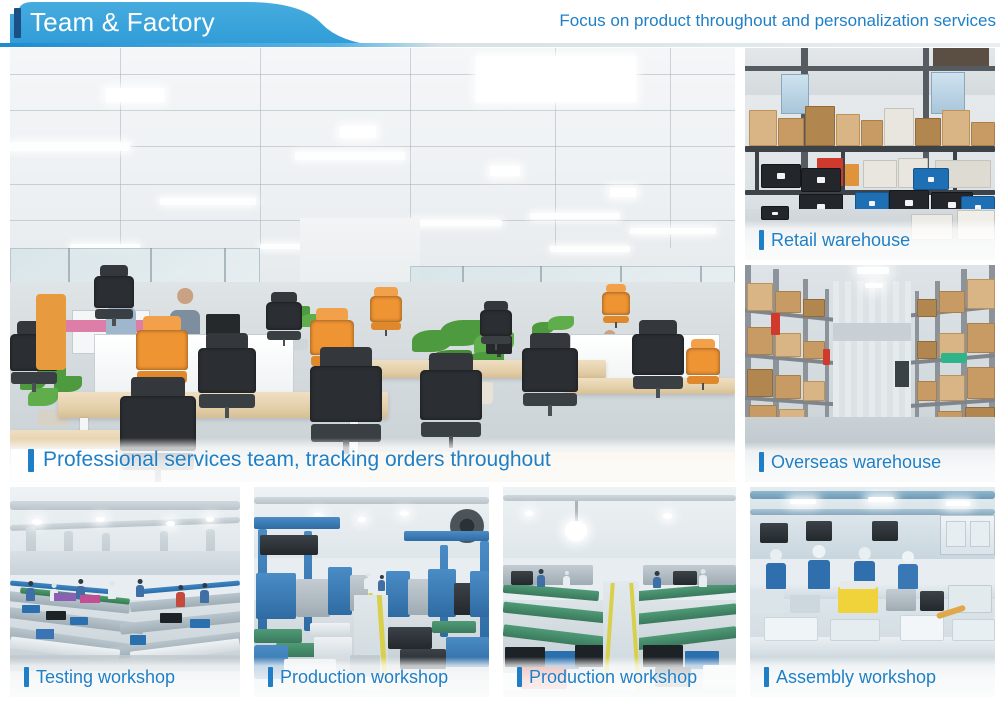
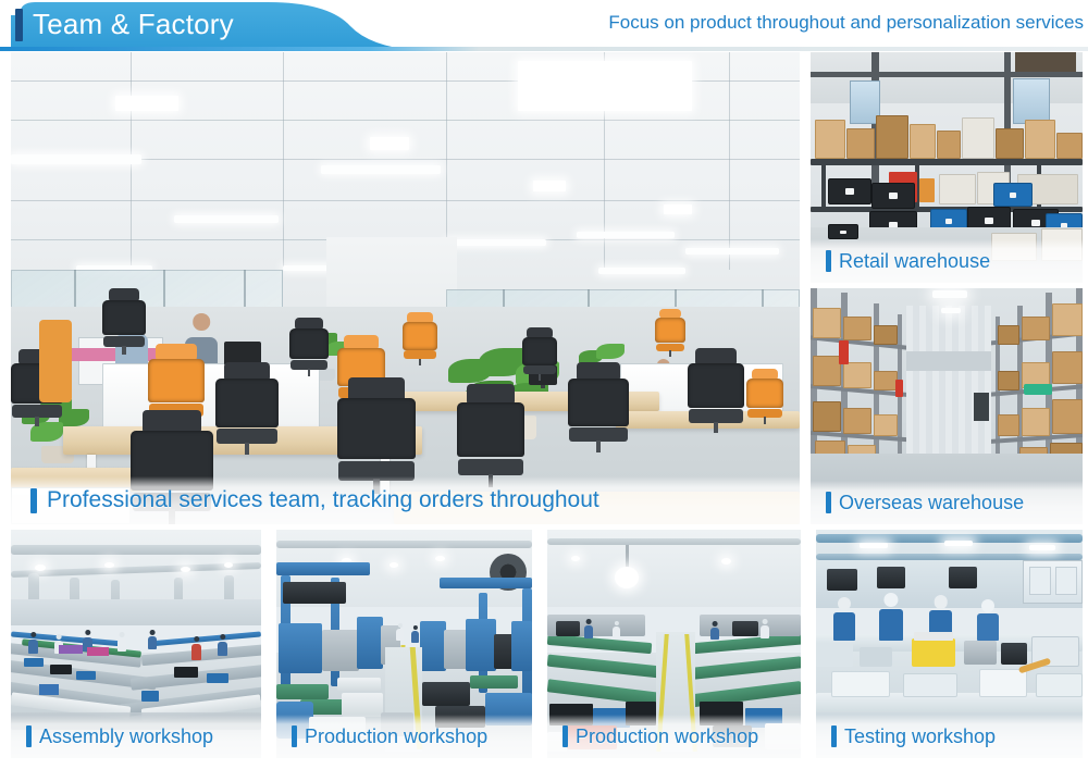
  Team & Factory
  Focus on product throughout and personalization services
  Professional services team, tracking orders throughout
  Retail warehouse
  Overseas warehouse
- Testing workshop
+ Assembly workshop
  Production workshop
  Production workshop
- Assembly workshop
+ Testing workshop
